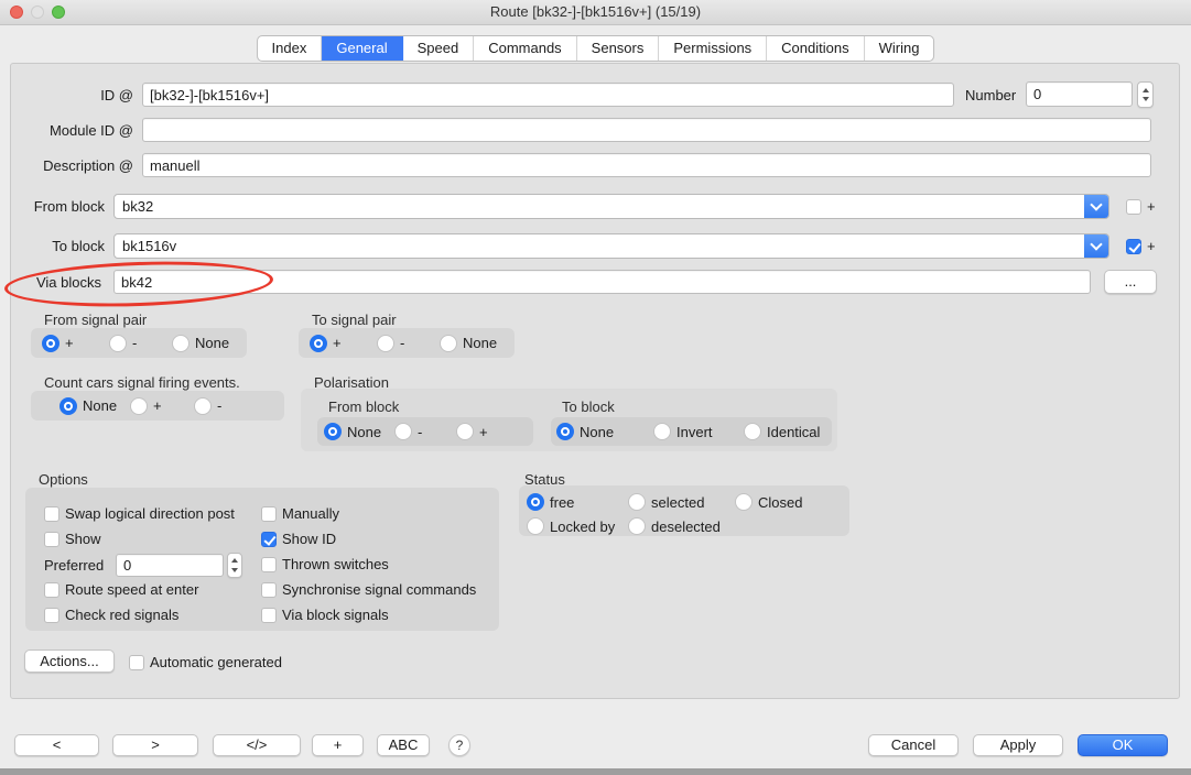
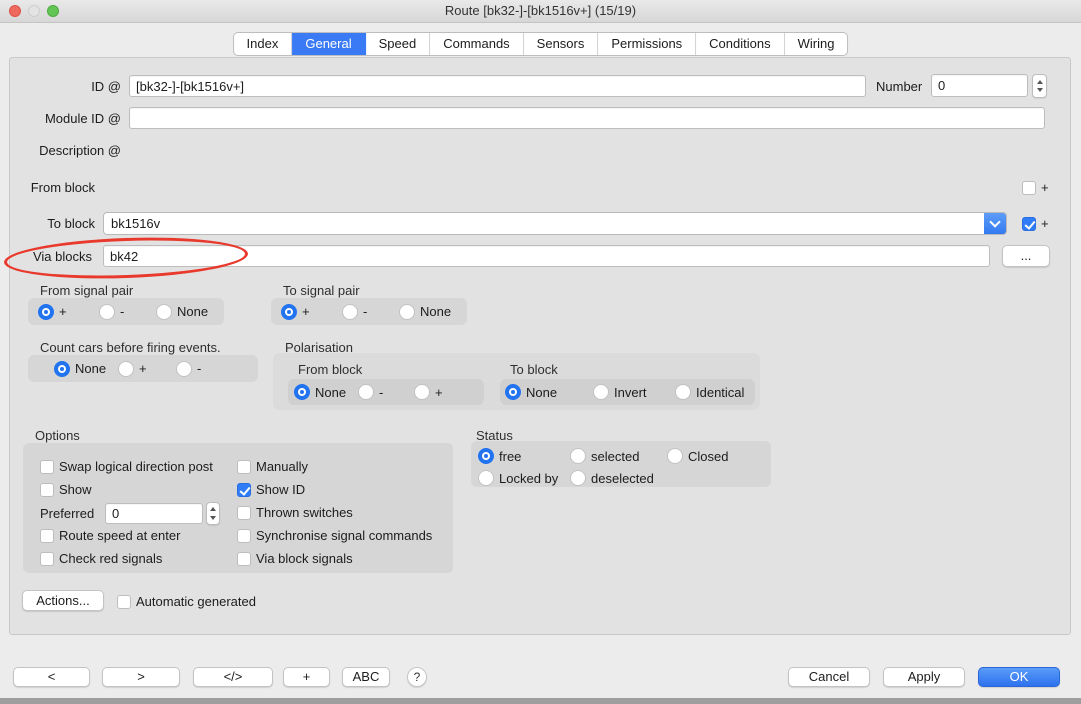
  Route [bk32-]-[bk1516v+] (15/19)
  Index
  General
  Speed
  Commands
  Sensors
  Permissions
  Conditions
  Wiring
  ID @
  [bk32-]-[bk1516v+]
  Number
  0
  Module ID @
  Description @
- manuell
  From block
- bk32
  +
  To block
  bk1516v
  +
  Via blocks
  bk42
  ...
  From signal pair
  +
  -
  None
  To signal pair
  +
  -
  None
- Count cars signal firing events.
+ Count cars before firing events.
  None
  +
  -
  Polarisation
  From block
  None
  -
  +
  To block
  None
  Invert
  Identical
  Options
  Swap logical direction post
  Show
  Preferred
  0
  Route speed at enter
  Check red signals
  Manually
  Show ID
  Thrown switches
  Synchronise signal commands
  Via block signals
  Status
  free
  selected
  Closed
  Locked by
  deselected
  Actions...
  Automatic generated
  <
  >
  </>
  +
  ABC
  ?
  Cancel
  Apply
  OK
